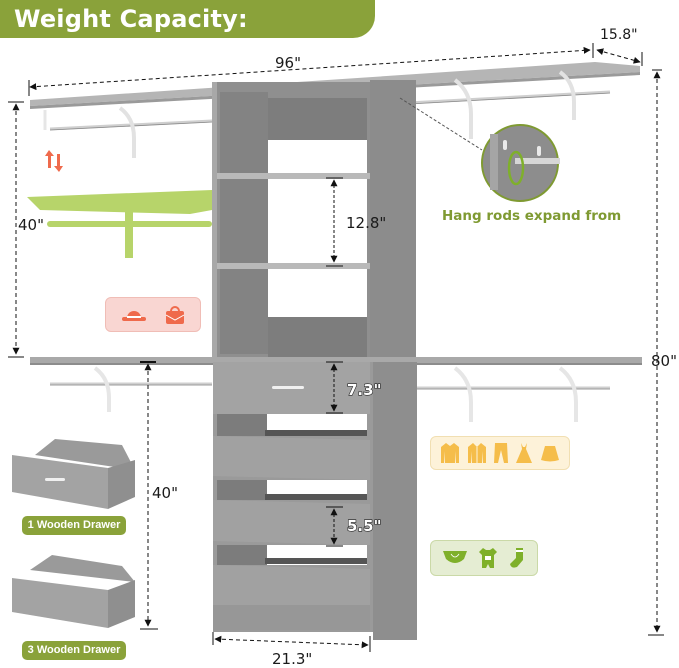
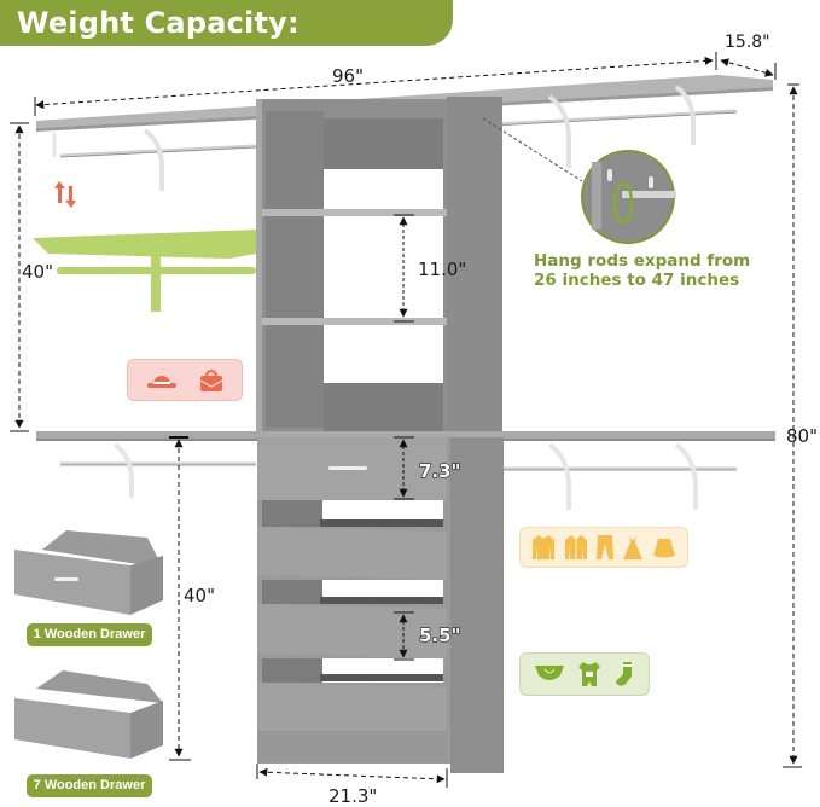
  96"
  15.8"
  40"
  40"
  80"
- 12.8"
+ 11.0"
  7.3"
  5.5"
  21.3"
  Hang rods expand from
+ 26 inches to 47 inches
  1 Wooden Drawer
- 3 Wooden Drawer
+ 7 Wooden Drawer
